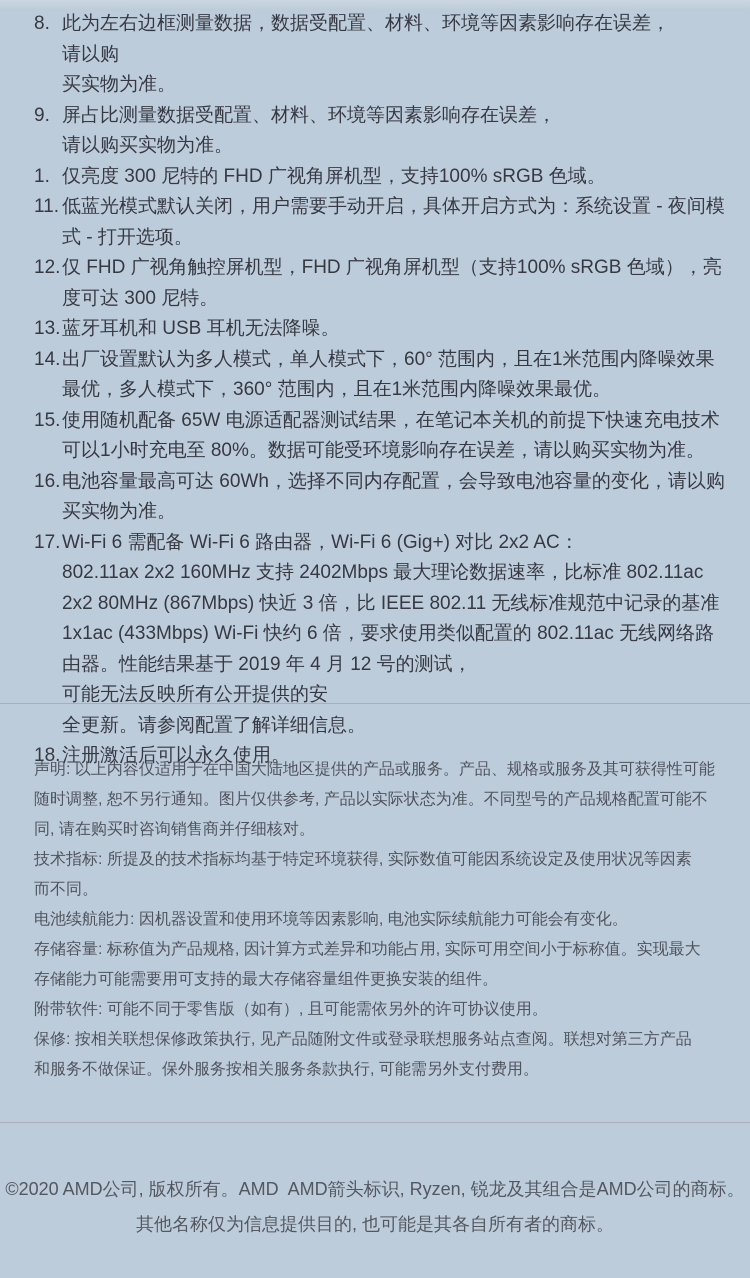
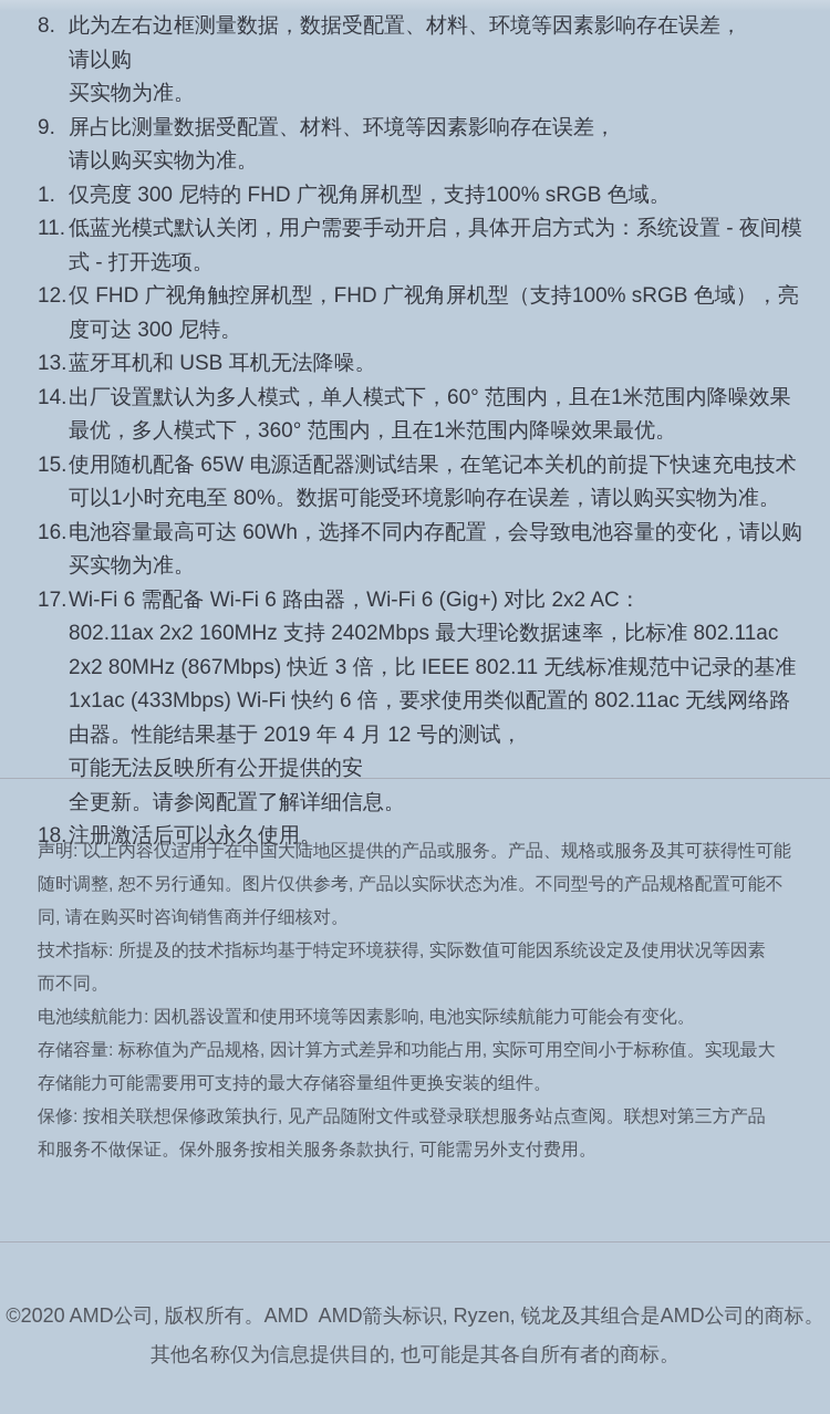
  8.
  此为左右边框测量数据，数据受配置、材料、环境等因素影响存在误差，请以购
  买实物为准。
  9.
  屏占比测量数据受配置、材料、环境等因素影响存在误差，请以购买实物为准。
  1.
  仅亮度 300 尼特的 FHD 广视角屏机型，支持100% sRGB 色域。
  11.
  低蓝光模式默认关闭，用户需要手动开启，具体开启方式为：系统设置 - 夜间模
  式 - 打开选项。
  12.
  仅 FHD 广视角触控屏机型，FHD 广视角屏机型（支持100% sRGB 色域），亮
  度可达 300 尼特。
  13.
  蓝牙耳机和 USB 耳机无法降噪。
  14.
  出厂设置默认为多人模式，单人模式下，60° 范围内，且在1米范围内降噪效果
  最优，多人模式下，360° 范围内，且在1米范围内降噪效果最优。
  15.
  使用随机配备 65W 电源适配器测试结果，在笔记本关机的前提下快速充电技术
  可以1小时充电至 80%。数据可能受环境影响存在误差，请以购买实物为准。
  16.
  电池容量最高可达 60Wh，选择不同内存配置，会导致电池容量的变化，请以购
  买实物为准。
  17.
  Wi-Fi 6 需配备 Wi-Fi 6 路由器，Wi-Fi 6 (Gig+) 对比 2x2 AC：
  802.11ax 2x2 160MHz 支持 2402Mbps 最大理论数据速率，比标准 802.11ac
  2x2 80MHz (867Mbps) 快近 3 倍，比 IEEE 802.11 无线标准规范中记录的基准
  1x1ac (433Mbps) Wi-Fi 快约 6 倍，要求使用类似配置的 802.11ac 无线网络路
  由器。性能结果基于 2019 年 4 月 12 号的测试，可能无法反映所有公开提供的安
  全更新。请参阅配置了解详细信息。
  18.
  注册激活后可以永久使用。
  声明: 以上内容仅适用于在中国大陆地区提供的产品或服务。产品、规格或服务及其可获得性可能
  随时调整, 恕不另行通知。图片仅供参考, 产品以实际状态为准。不同型号的产品规格配置可能不
  同, 请在购买时咨询销售商并仔细核对。
  技术指标: 所提及的技术指标均基于特定环境获得, 实际数值可能因系统设定及使用状况等因素
  而不同。
  电池续航能力: 因机器设置和使用环境等因素影响, 电池实际续航能力可能会有变化。
  存储容量: 标称值为产品规格, 因计算方式差异和功能占用, 实际可用空间小于标称值。实现最大
  存储能力可能需要用可支持的最大存储容量组件更换安装的组件。
- 附带软件: 可能不同于零售版（如有）, 且可能需依另外的许可协议使用。
  保修: 按相关联想保修政策执行, 见产品随附文件或登录联想服务站点查阅。联想对第三方产品
  和服务不做保证。保外服务按相关服务条款执行, 可能需另外支付费用。
  ©2020 AMD公司, 版权所有。AMD AMD箭头标识, Ryzen, 锐龙及其组合是AMD公司的商标。
  其他名称仅为信息提供目的, 也可能是其各自所有者的商标。
